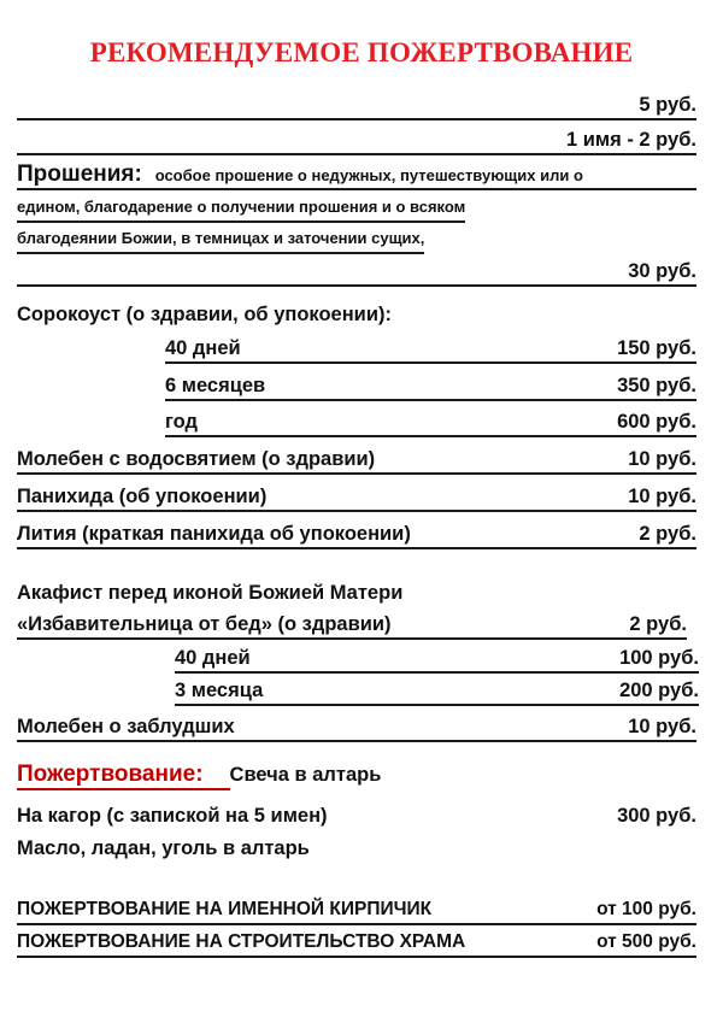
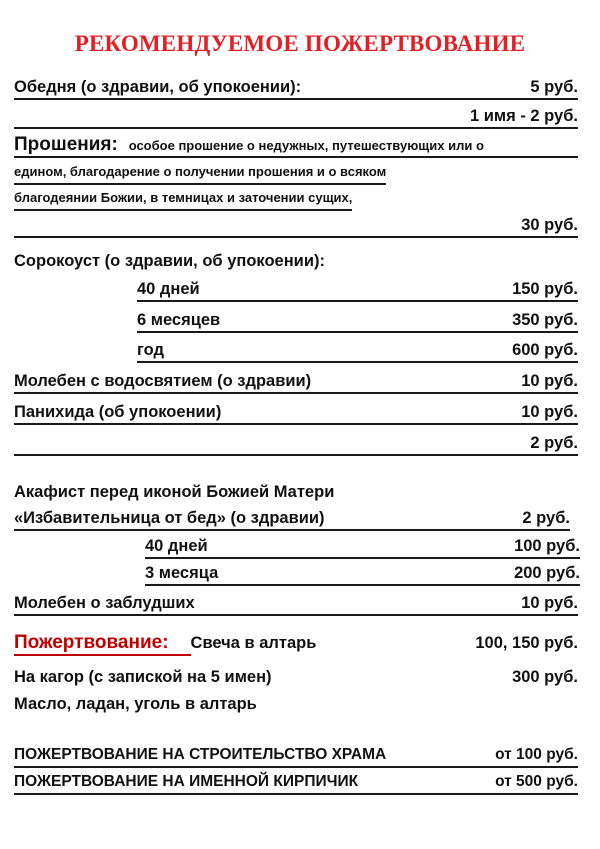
  РЕКОМЕНДУЕМОЕ ПОЖЕРТВОВАНИЕ
+ Обедня (о здравии, об упокоении):
  5 руб.
  1 имя - 2 руб.
  Прошения: особое прошение о недужных, путешествующих или о
  едином, благодарение о получении прошения и о всяком
  благодеянии Божии, в темницах и заточении сущих,
  30 руб.
  Сорокоуст (о здравии, об упокоении):
  40 дней
  150 руб.
  6 месяцев
  350 руб.
  год
  600 руб.
  Молебен с водосвятием (о здравии)
  10 руб.
  Панихида (об упокоении)
  10 руб.
- Лития (краткая панихида об упокоении)
  2 руб.
  Акафист перед иконой Божией Матери
  «Избавительница от бед» (о здравии)
  2 руб.
  40 дней
  100 руб.
  3 месяца
  200 руб.
  Молебен о заблудших
  10 руб.
  Пожертвование: Свеча в алтарь
+ 100, 150 руб.
  На кагор (с запиской на 5 имен)
  300 руб.
  Масло, ладан, уголь в алтарь
- ПОЖЕРТВОВАНИЕ НА ИМЕННОЙ КИРПИЧИК
+ ПОЖЕРТВОВАНИЕ НА СТРОИТЕЛЬСТВО ХРАМА
  от 100 руб.
- ПОЖЕРТВОВАНИЕ НА СТРОИТЕЛЬСТВО ХРАМА
+ ПОЖЕРТВОВАНИЕ НА ИМЕННОЙ КИРПИЧИК
  от 500 руб.
